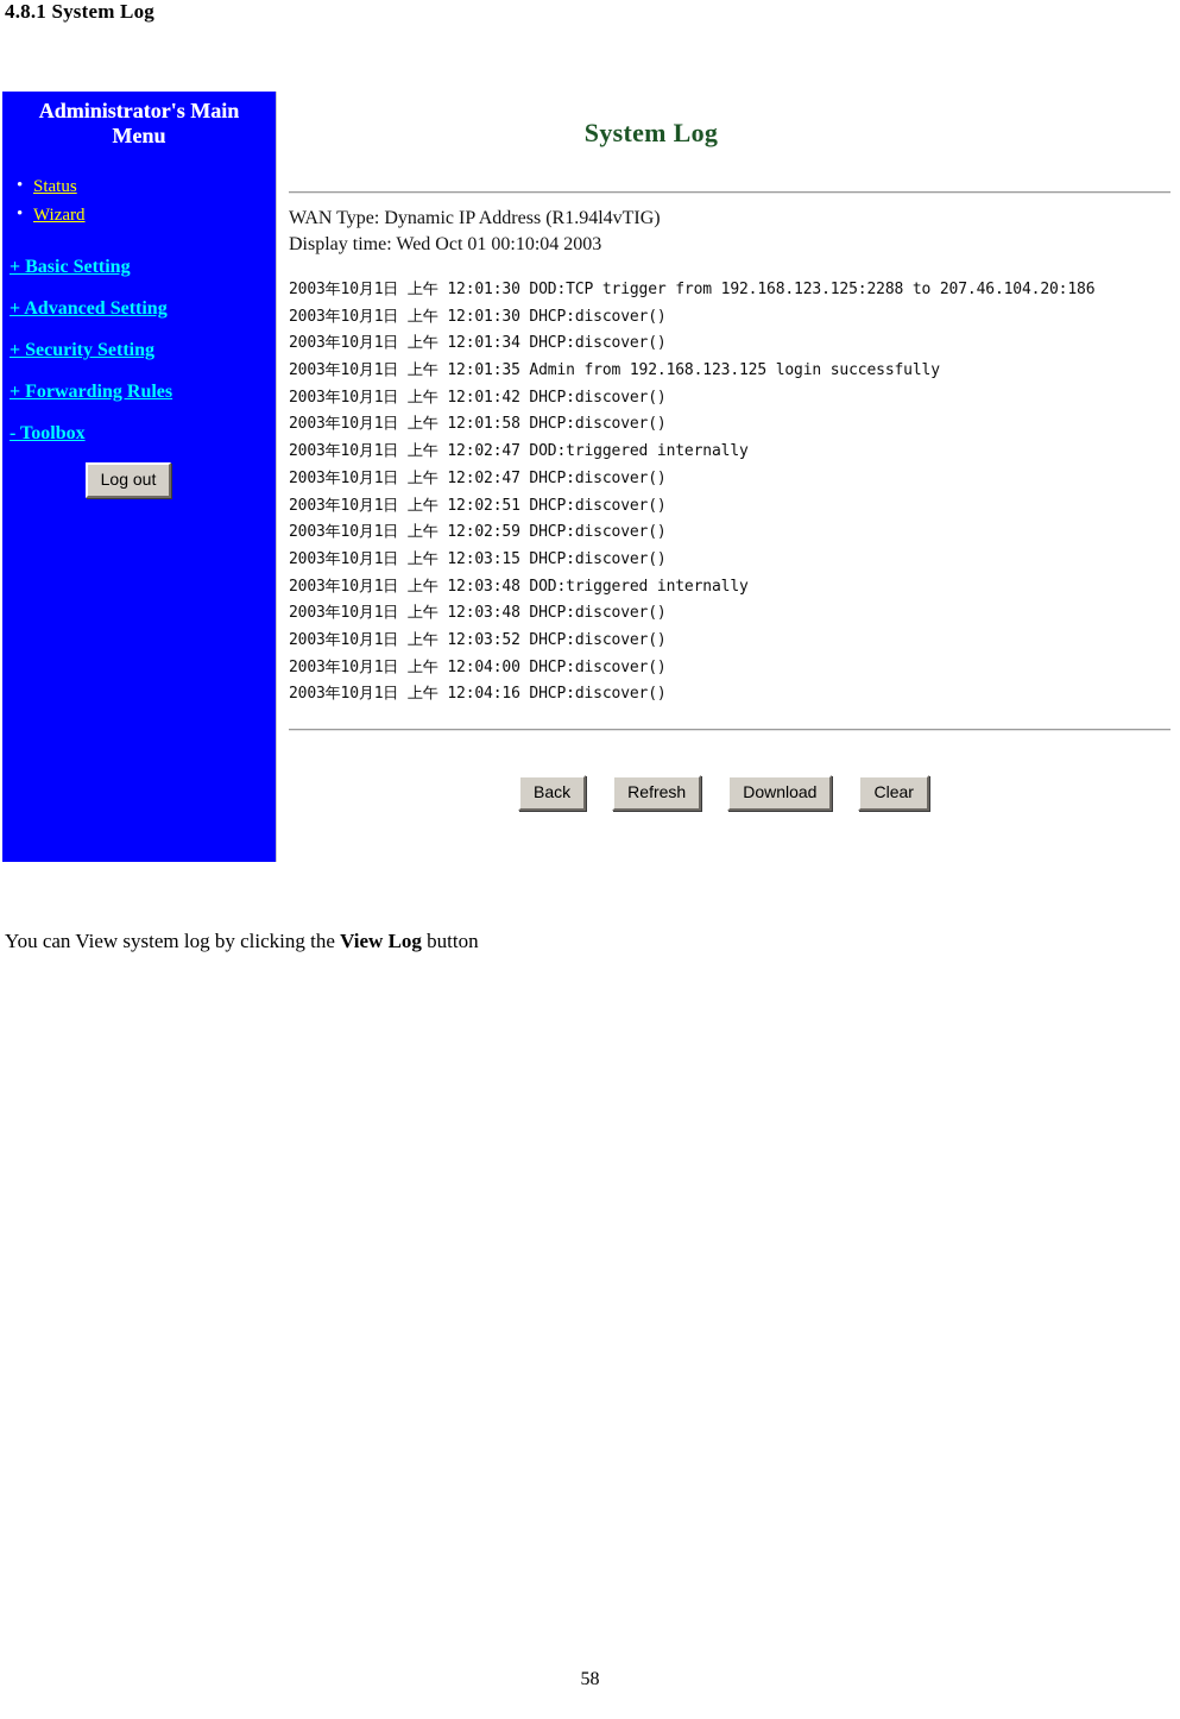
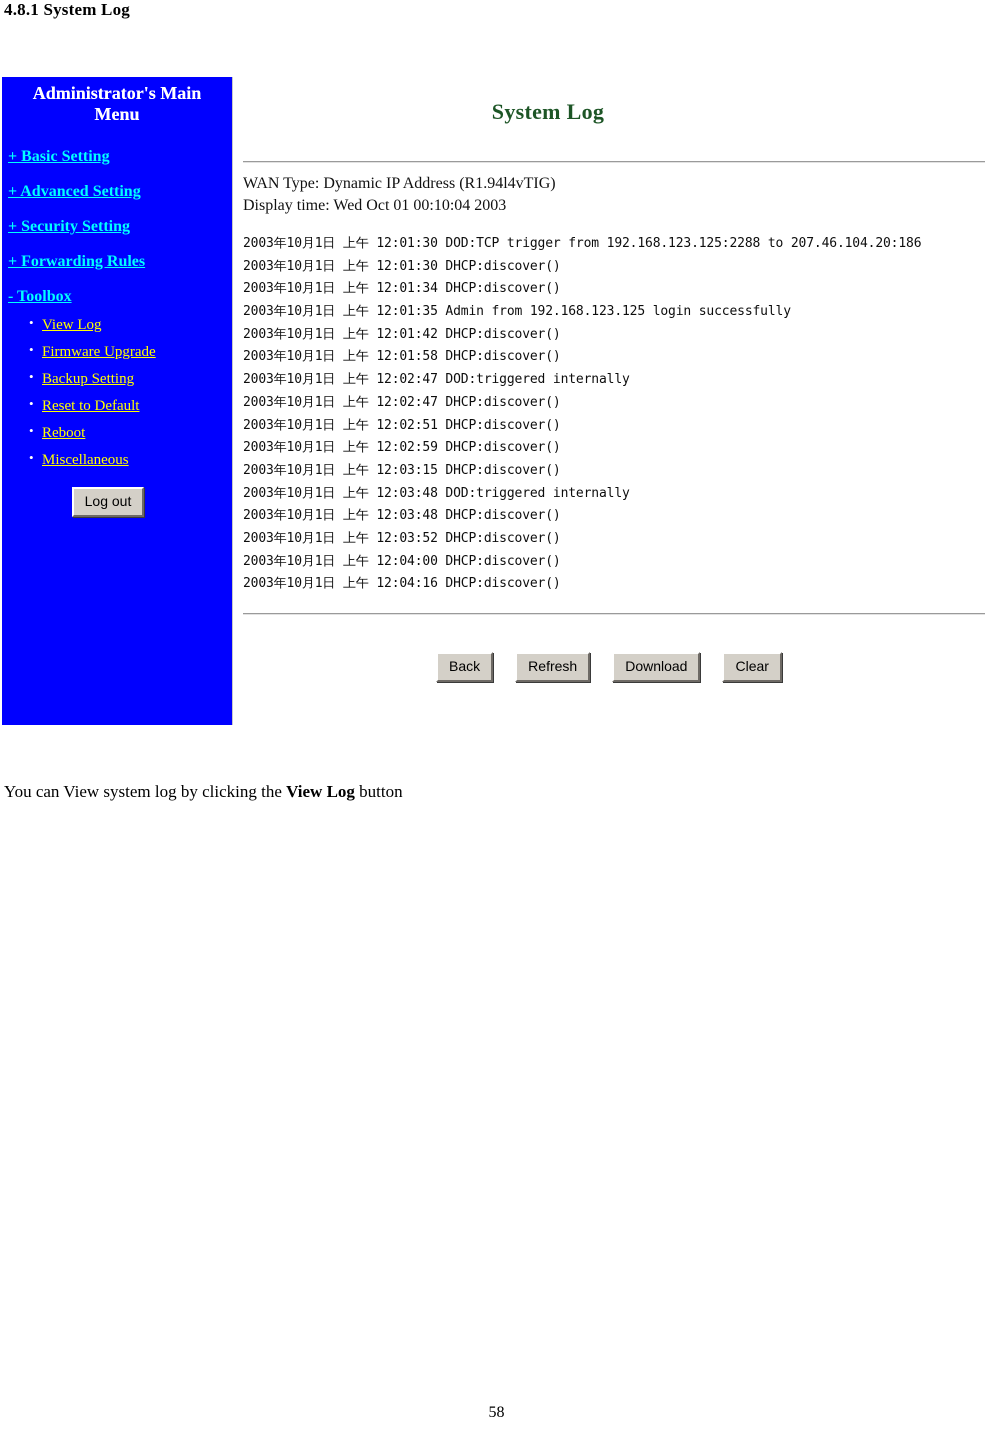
  4.8.1 System Log
  Administrator's Main Menu
- Status
- Wizard
  + Basic Setting
  + Advanced Setting
  + Security Setting
  + Forwarding Rules
  - Toolbox
+ View Log
+ Firmware Upgrade
+ Backup Setting
+ Reset to Default
+ Reboot
+ Miscellaneous
  Log out
  System Log
  WAN Type: Dynamic IP Address (R1.94l4vTIG)
  Display time: Wed Oct 01 00:10:04 2003
  2003年10月1日 上午 12:01:30 DOD:TCP trigger from 192.168.123.125:2288 to 207.46.104.20:186
  2003年10月1日 上午 12:01:30 DHCP:discover()
  2003年10月1日 上午 12:01:34 DHCP:discover()
  2003年10月1日 上午 12:01:35 Admin from 192.168.123.125 login successfully
  2003年10月1日 上午 12:01:42 DHCP:discover()
  2003年10月1日 上午 12:01:58 DHCP:discover()
  2003年10月1日 上午 12:02:47 DOD:triggered internally
  2003年10月1日 上午 12:02:47 DHCP:discover()
  2003年10月1日 上午 12:02:51 DHCP:discover()
  2003年10月1日 上午 12:02:59 DHCP:discover()
  2003年10月1日 上午 12:03:15 DHCP:discover()
  2003年10月1日 上午 12:03:48 DOD:triggered internally
  2003年10月1日 上午 12:03:48 DHCP:discover()
  2003年10月1日 上午 12:03:52 DHCP:discover()
  2003年10月1日 上午 12:04:00 DHCP:discover()
  2003年10月1日 上午 12:04:16 DHCP:discover()
  Back Refresh Download Clear
  You can View system log by clicking the View Log button
  58
